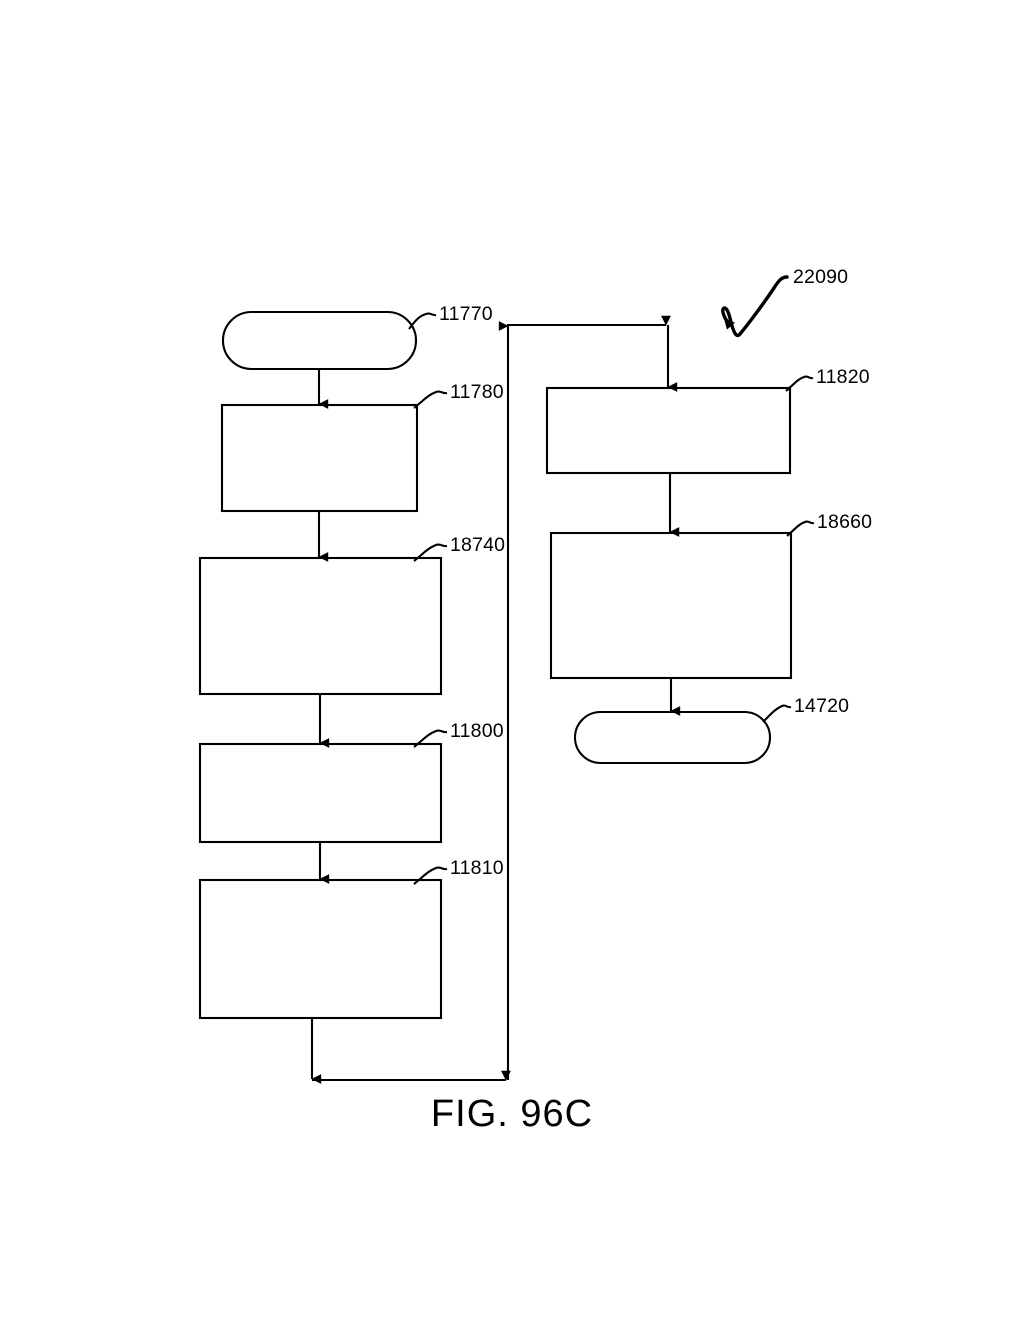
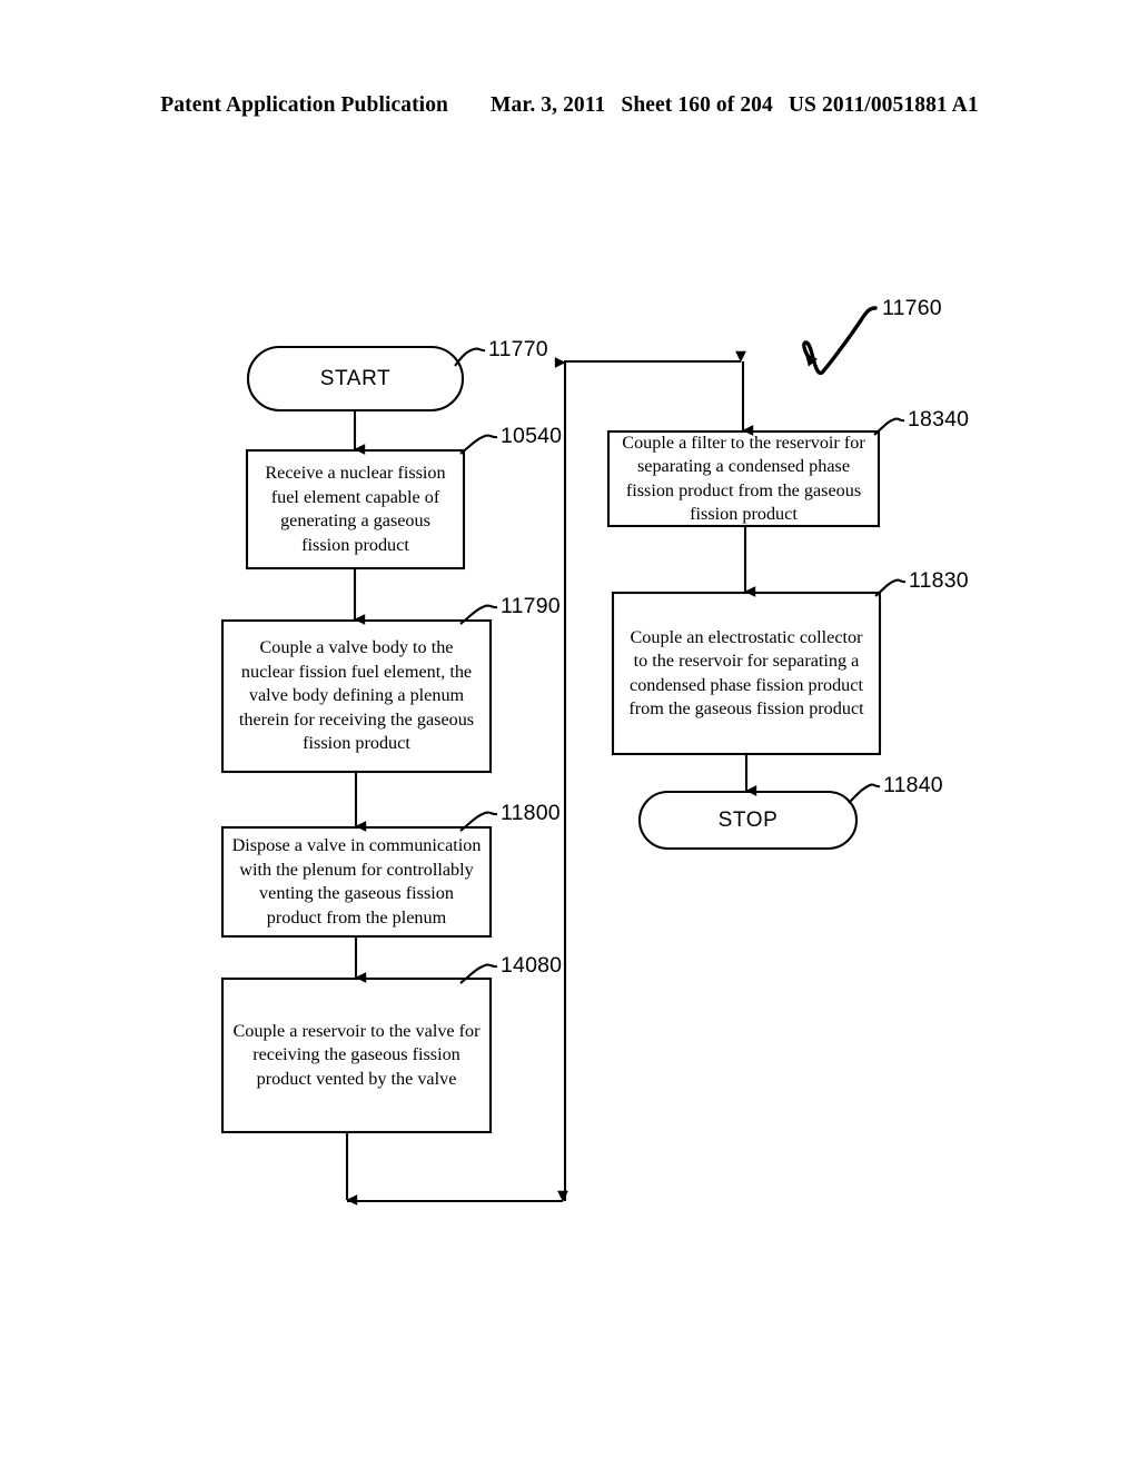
+ Patent Application Publication Mar. 3, 2011 Sheet 160 of 204 US 2011/0051881 A1
+ START
+ Receive a nuclear fission fuel element capable of generating a gaseous fission product
+ Couple a valve body to the nuclear fission fuel element, the valve body defining a plenum therein for receiving the gaseous fission product
+ Dispose a valve in communication with the plenum for controllably venting the gaseous fission product from the plenum
+ Couple a reservoir to the valve for receiving the gaseous fission product vented by the valve
+ Couple a filter to the reservoir for separating a condensed phase fission product from the gaseous fission product
+ Couple an electrostatic collector to the reservoir for separating a condensed phase fission product from the gaseous fission product
+ STOP
  11770
- 11780
+ 10540
- 18740
+ 11790
  11800
- 11810
+ 14080
- 11820
+ 18340
- 18660
+ 11830
- 14720
+ 11840
- 22090
+ 11760
- FIG. 96C
